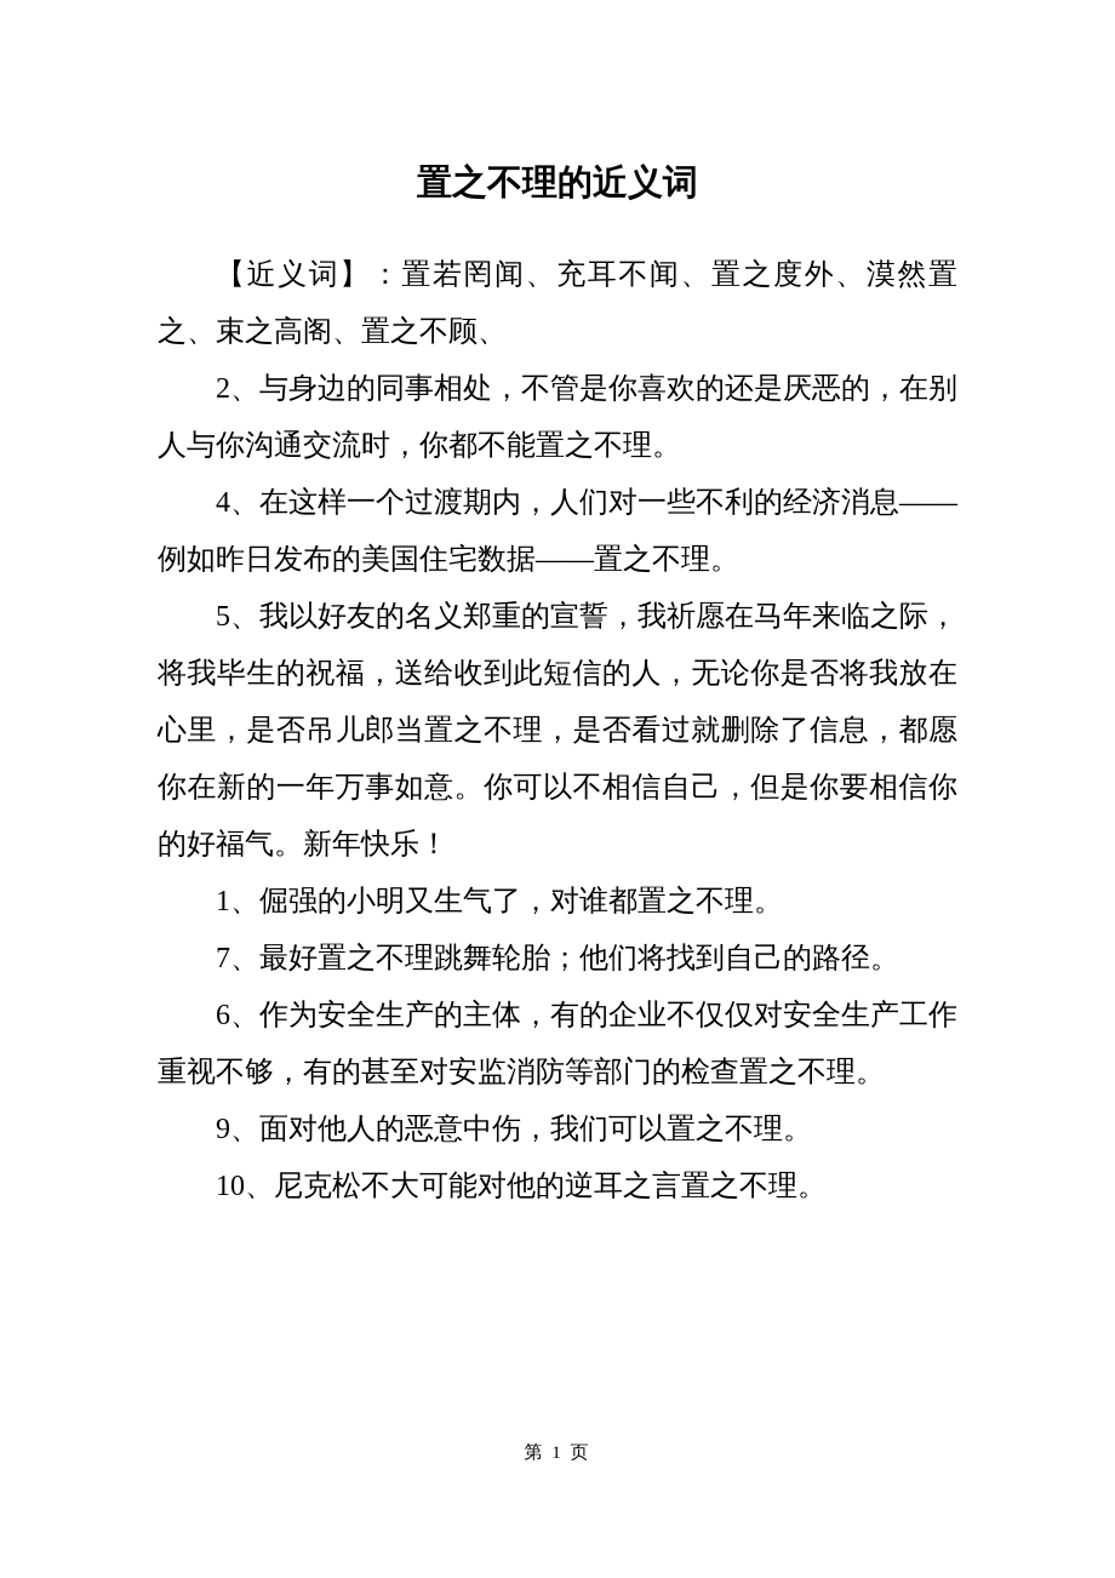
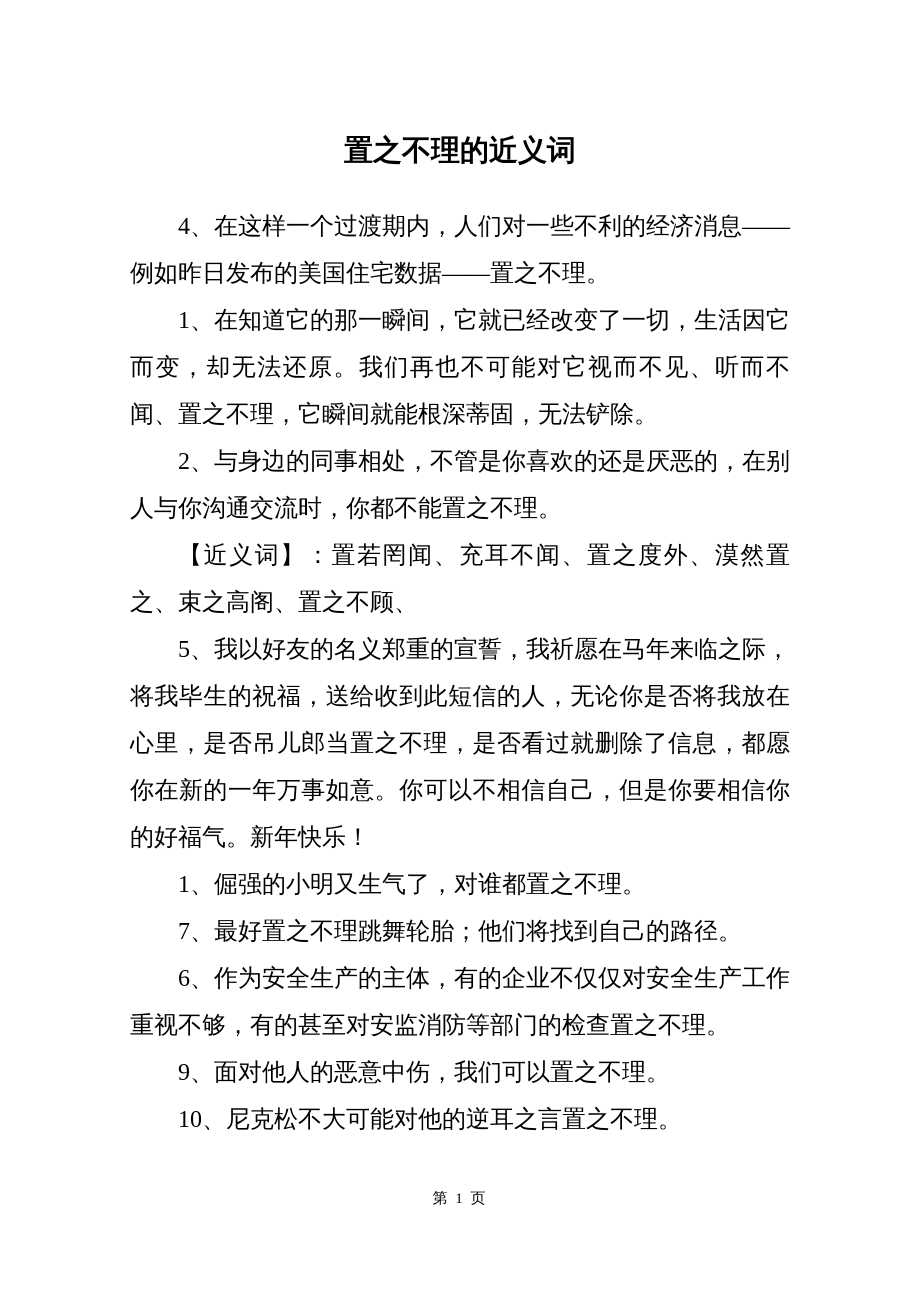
  置之不理的近义词
- 【近义词】：置若罔闻、充耳不闻、置之度外、漠然置之、束之高阁、置之不顾、
+ 4、在这样一个过渡期内，人们对一些不利的经济消息——例如昨日发布的美国住宅数据——置之不理。
+ 1、在知道它的那一瞬间，它就已经改变了一切，生活因它而变，却无法还原。我们再也不可能对它视而不见、听而不闻、置之不理，它瞬间就能根深蒂固，无法铲除。
  2、与身边的同事相处，不管是你喜欢的还是厌恶的，在别人与你沟通交流时，你都不能置之不理。
- 4、在这样一个过渡期内，人们对一些不利的经济消息——例如昨日发布的美国住宅数据——置之不理。
+ 【近义词】：置若罔闻、充耳不闻、置之度外、漠然置之、束之高阁、置之不顾、
  5、我以好友的名义郑重的宣誓，我祈愿在马年来临之际，将我毕生的祝福，送给收到此短信的人，无论你是否将我放在心里，是否吊儿郎当置之不理，是否看过就删除了信息，都愿你在新的一年万事如意。你可以不相信自己，但是你要相信你的好福气。新年快乐！
  1、倔强的小明又生气了，对谁都置之不理。
  7、最好置之不理跳舞轮胎；他们将找到自己的路径。
  6、作为安全生产的主体，有的企业不仅仅对安全生产工作重视不够，有的甚至对安监消防等部门的检查置之不理。
  9、面对他人的恶意中伤，我们可以置之不理。
  10、尼克松不大可能对他的逆耳之言置之不理。
  第 1 页
